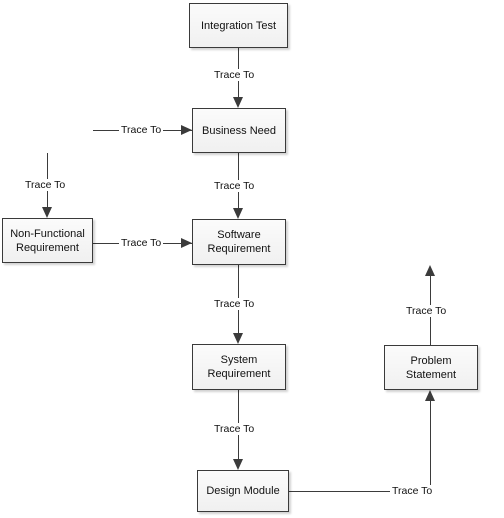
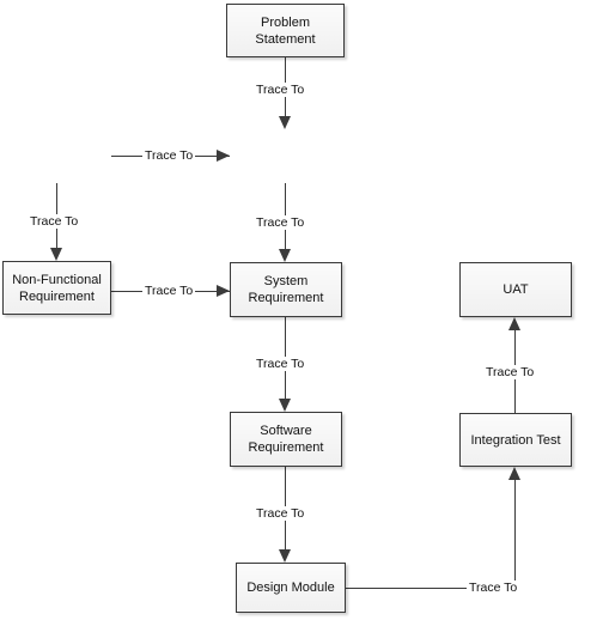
- Integration Test
+ Problem Statement
- Business Need
  Non-Functional
  Requirement
- Software
+ System
  Requirement
- System
+ Software
  Requirement
  Design Module
+ UAT
- Problem Statement
+ Integration Test
  Trace To
  Trace To
  Trace To
  Trace To
  Trace To
  Trace To
  Trace To
  Trace To
  Trace To
